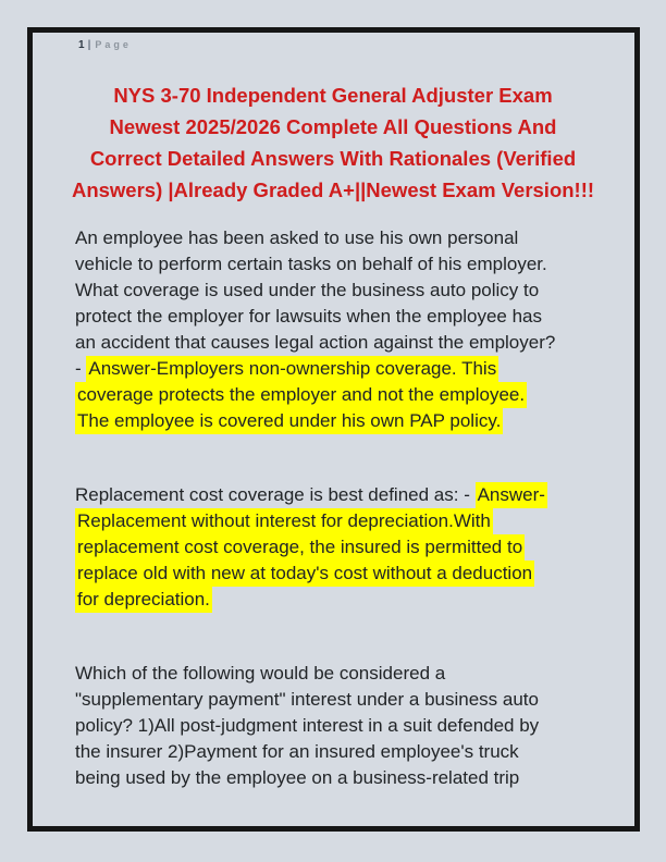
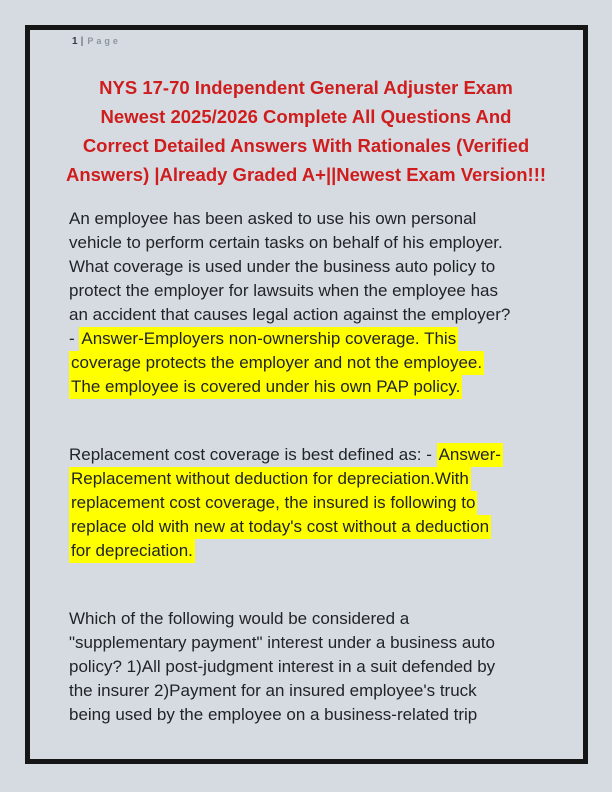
  1 | Page
- NYS 3-70 Independent General Adjuster Exam
+ NYS 17-70 Independent General Adjuster Exam
  Newest 2025/2026 Complete All Questions And
  Correct Detailed Answers With Rationales (Verified
  Answers) |Already Graded A+||Newest Exam Version!!!
  An employee has been asked to use his own personal
  vehicle to perform certain tasks on behalf of his employer.
  What coverage is used under the business auto policy to
  protect the employer for lawsuits when the employee has
  an accident that causes legal action against the employer?
  - Answer-Employers non-ownership coverage. This
  coverage protects the employer and not the employee.
  The employee is covered under his own PAP policy.
  Replacement cost coverage is best defined as: - Answer-
- Replacement without interest for depreciation.With
+ Replacement without deduction for depreciation.With
- replacement cost coverage, the insured is permitted to
+ replacement cost coverage, the insured is following to
  replace old with new at today's cost without a deduction
  for depreciation.
  Which of the following would be considered a
  "supplementary payment" interest under a business auto
  policy? 1)All post-judgment interest in a suit defended by
  the insurer 2)Payment for an insured employee's truck
  being used by the employee on a business-related trip
